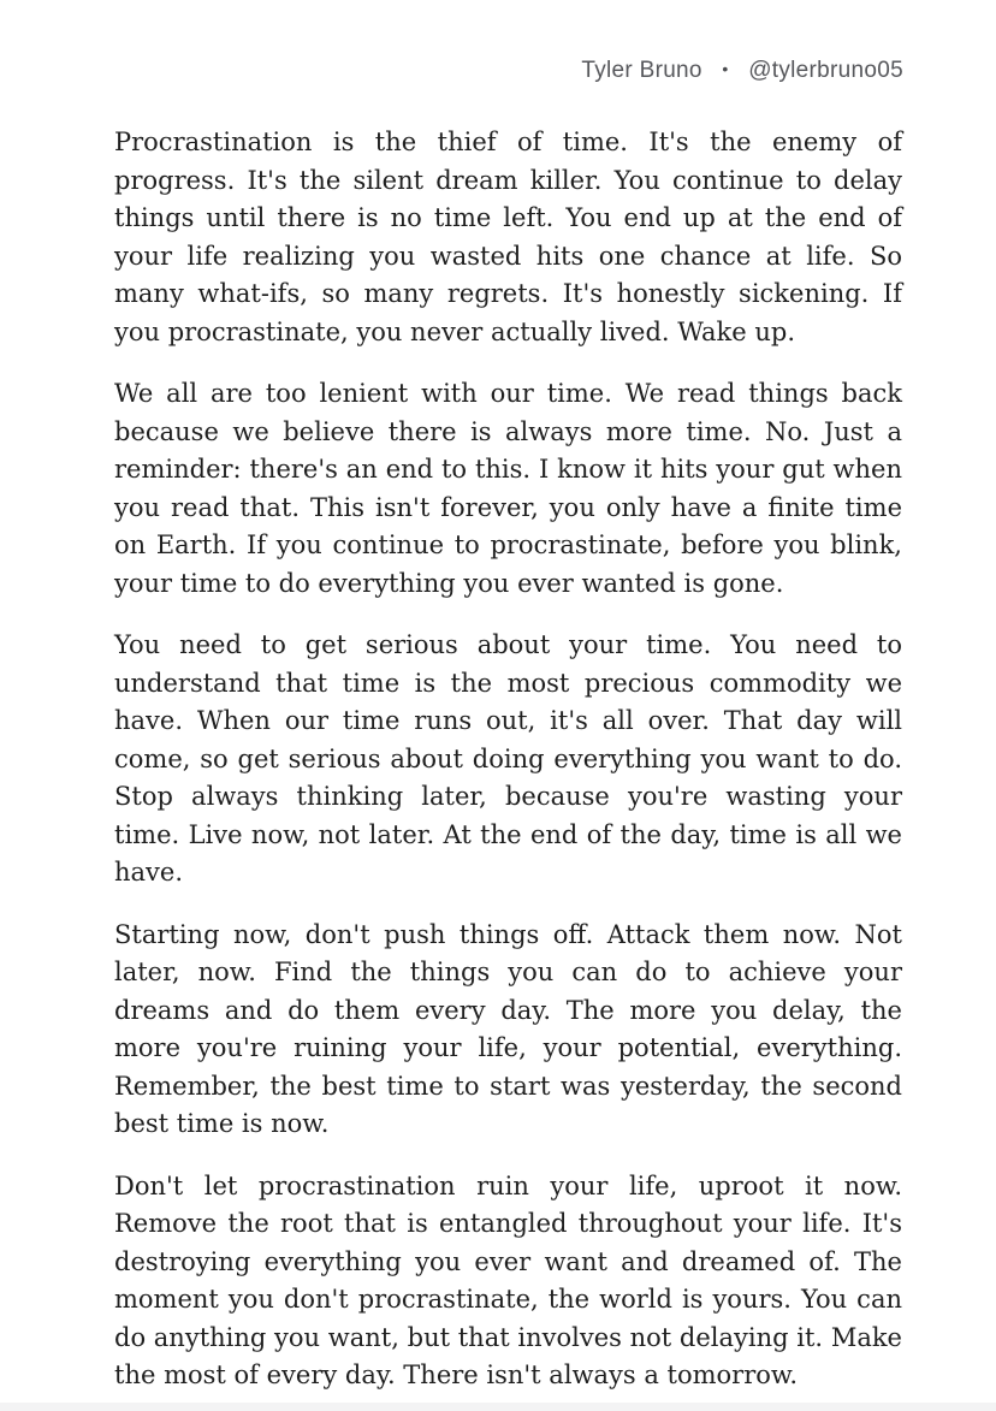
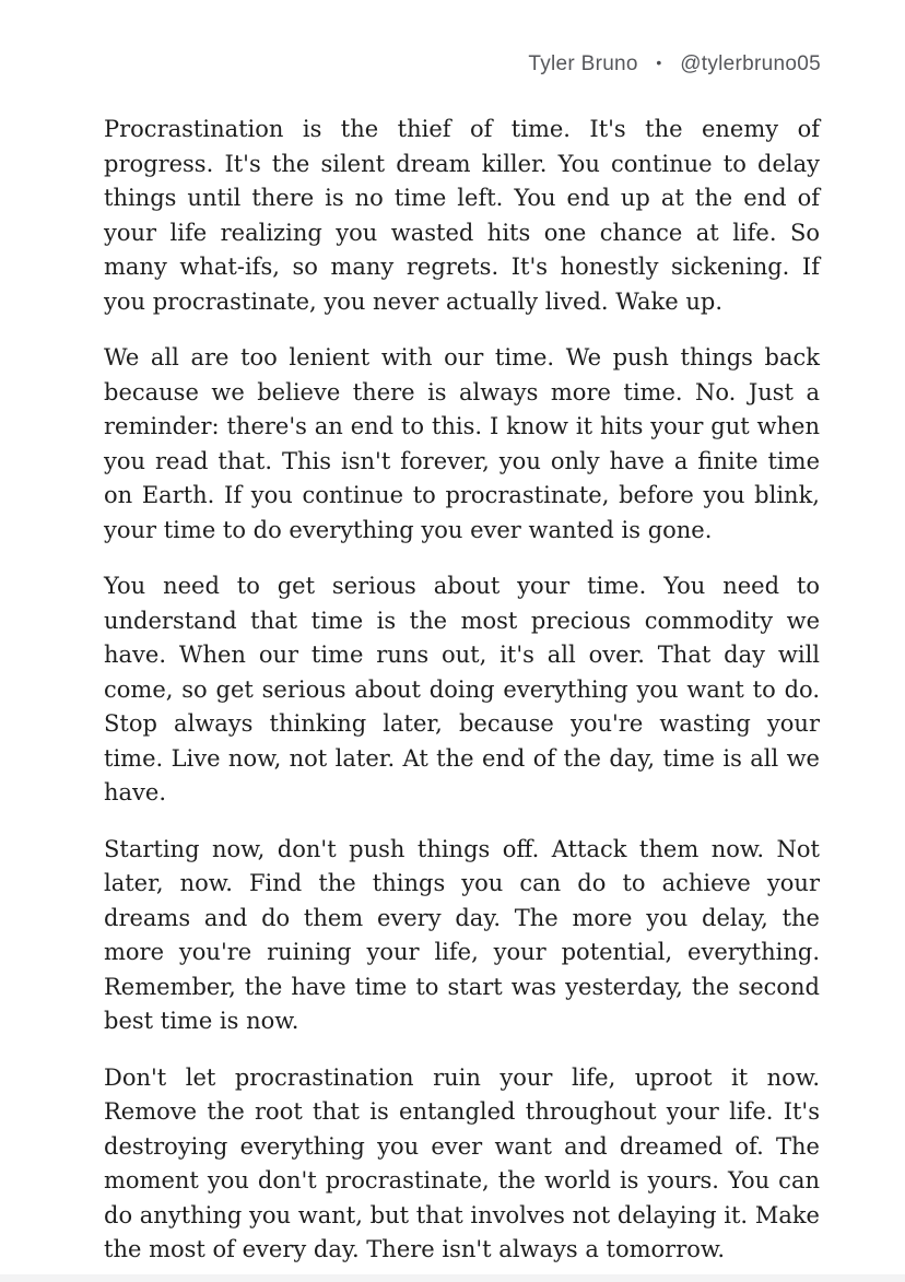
  Tyler Bruno • @tylerbruno05
  Procrastination is the thief of time. It's the enemy of progress. It's the silent dream killer. You continue to delay things until there is no time left. You end up at the end of your life realizing you wasted hits one chance at life. So many what-ifs, so many regrets. It's honestly sickening. If you procrastinate, you never actually lived. Wake up.
- We all are too lenient with our time. We read things back because we believe there is always more time. No. Just a reminder: there's an end to this. I know it hits your gut when you read that. This isn't forever, you only have a finite time on Earth. If you continue to procrastinate, before you blink, your time to do everything you ever wanted is gone.
+ We all are too lenient with our time. We push things back because we believe there is always more time. No. Just a reminder: there's an end to this. I know it hits your gut when you read that. This isn't forever, you only have a finite time on Earth. If you continue to procrastinate, before you blink, your time to do everything you ever wanted is gone.
  You need to get serious about your time. You need to understand that time is the most precious commodity we have. When our time runs out, it's all over. That day will come, so get serious about doing everything you want to do. Stop always thinking later, because you're wasting your time. Live now, not later. At the end of the day, time is all we have.
- Starting now, don't push things off. Attack them now. Not later, now. Find the things you can do to achieve your dreams and do them every day. The more you delay, the more you're ruining your life, your potential, everything. Remember, the best time to start was yesterday, the second best time is now.
+ Starting now, don't push things off. Attack them now. Not later, now. Find the things you can do to achieve your dreams and do them every day. The more you delay, the more you're ruining your life, your potential, everything. Remember, the have time to start was yesterday, the second best time is now.
  Don't let procrastination ruin your life, uproot it now. Remove the root that is entangled throughout your life. It's destroying everything you ever want and dreamed of. The moment you don't procrastinate, the world is yours. You can do anything you want, but that involves not delaying it. Make the most of every day. There isn't always a tomorrow.
